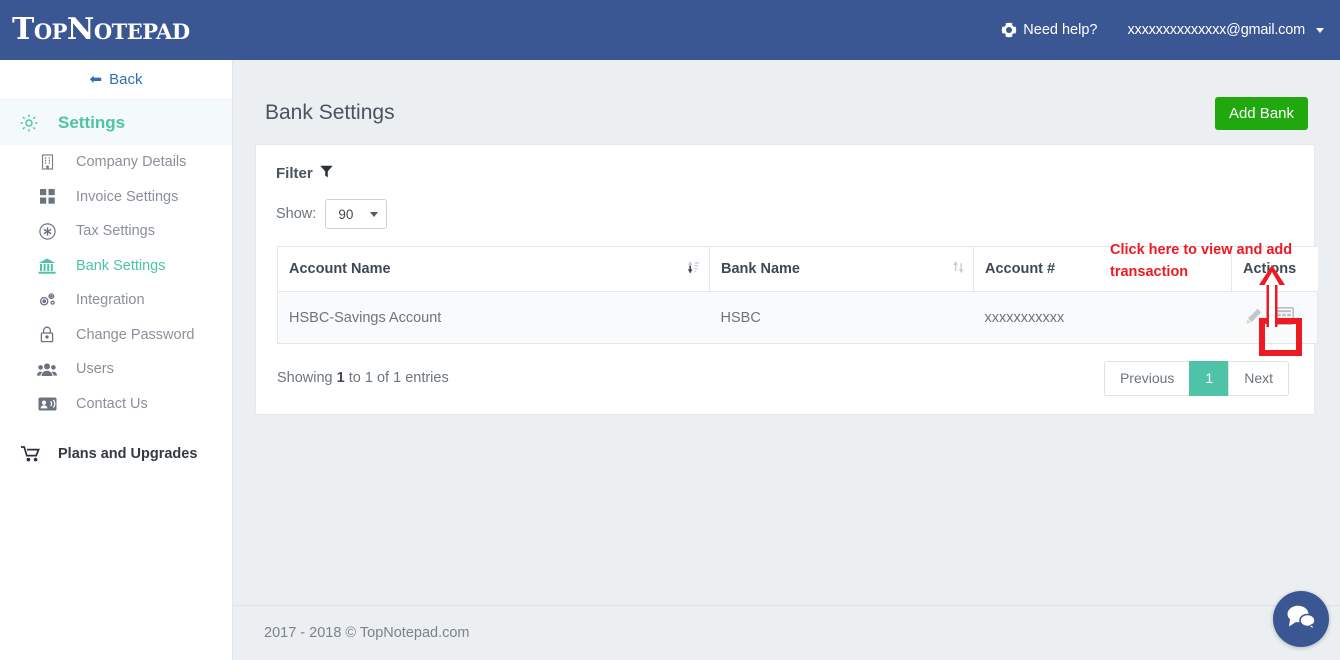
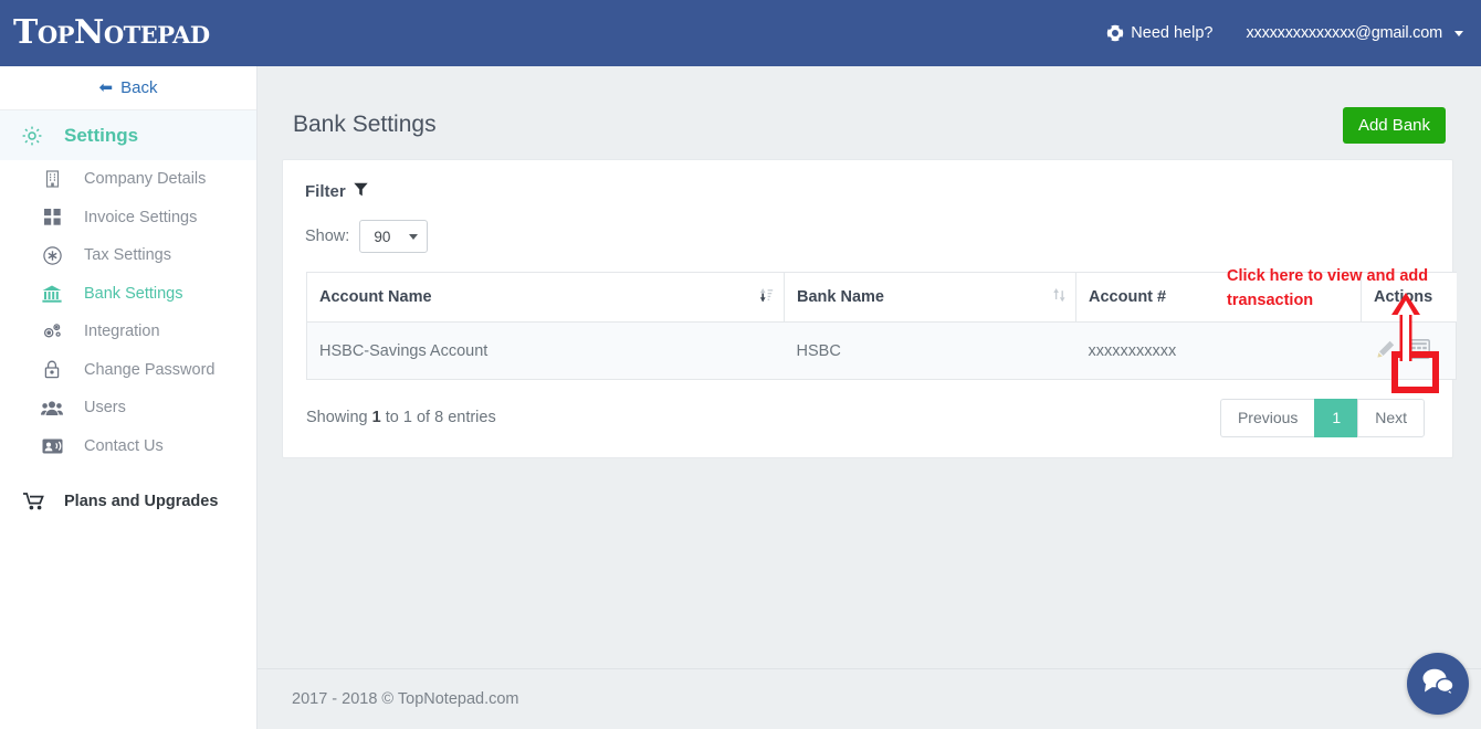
  TopNotepad
  Need help?
  xxxxxxxxxxxxxx@gmail.com
  ⬅
  Back
  Settings
  Company Details
  Invoice Settings
  Tax Settings
  Bank Settings
  Integration
  Change Password
  Users
  Contact Us
  Plans and Upgrades
  Bank Settings
  Add Bank
  Filter
  Show:
  90
  Account Name	Bank Name	Account #	Actions
  HSBC-Savings Account	HSBC	xxxxxxxxxxx
- Showing 1 to 1 of 1 entries
+ Showing 1 to 1 of 8 entries
  Previous
  1
  Next
  Click here to view and add transaction
  2017 - 2018 © TopNotepad.com
